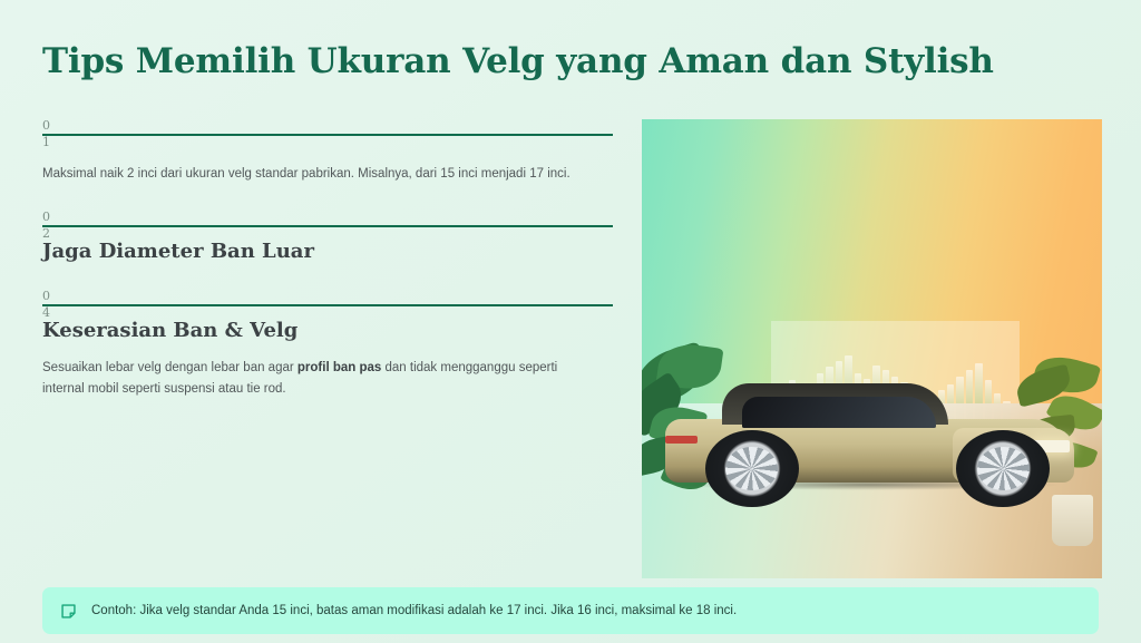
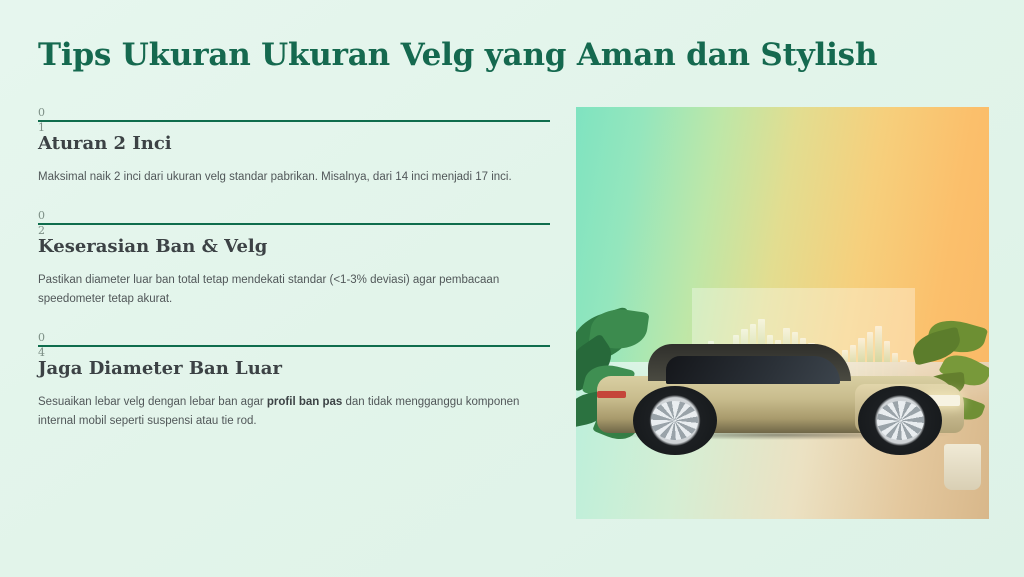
- Tips Memilih Ukuran Velg yang Aman dan Stylish
+ Tips Ukuran Ukuran Velg yang Aman dan Stylish
  0
  1
+ Aturan 2 Inci
- Maksimal naik 2 inci dari ukuran velg standar pabrikan. Misalnya, dari 15 inci menjadi 17 inci.
+ Maksimal naik 2 inci dari ukuran velg standar pabrikan. Misalnya, dari 14 inci menjadi 17 inci.
  0
  2
- Jaga Diameter Ban Luar
+ Keserasian Ban & Velg
+ Pastikan diameter luar ban total tetap mendekati standar (<1-3% deviasi) agar pembacaan speedometer tetap akurat.
  0
  4
- Keserasian Ban & Velg
+ Jaga Diameter Ban Luar
- Sesuaikan lebar velg dengan lebar ban agar profil ban pas dan tidak mengganggu seperti internal mobil seperti suspensi atau tie rod.
+ Sesuaikan lebar velg dengan lebar ban agar profil ban pas dan tidak mengganggu komponen internal mobil seperti suspensi atau tie rod.
- Contoh: Jika velg standar Anda 15 inci, batas aman modifikasi adalah ke 17 inci. Jika 16 inci, maksimal ke 18 inci.
